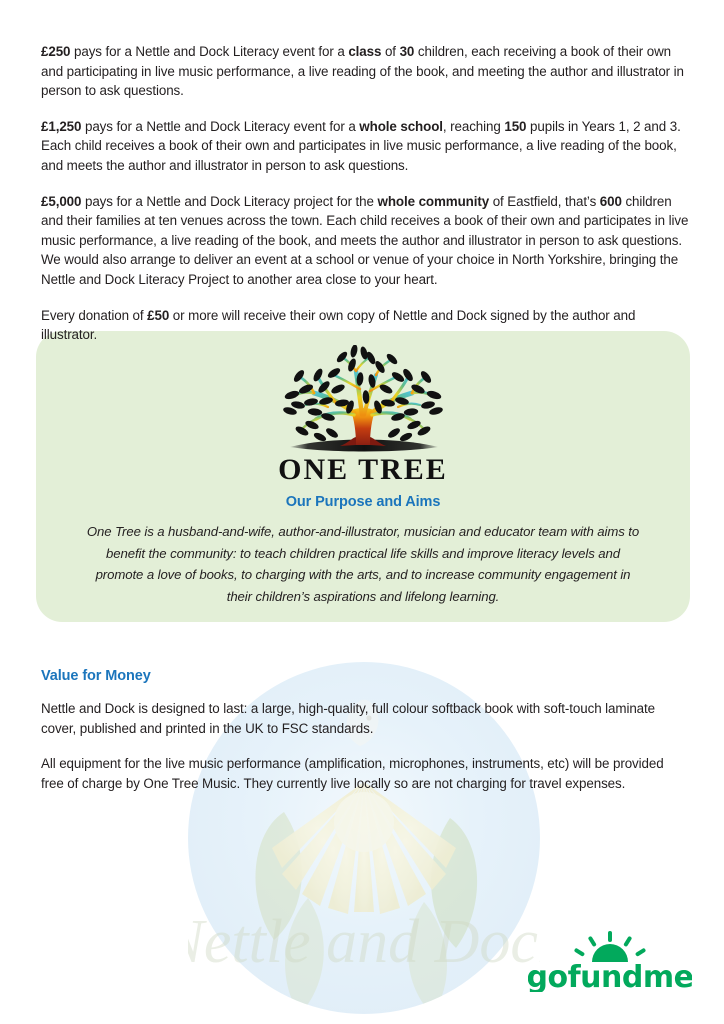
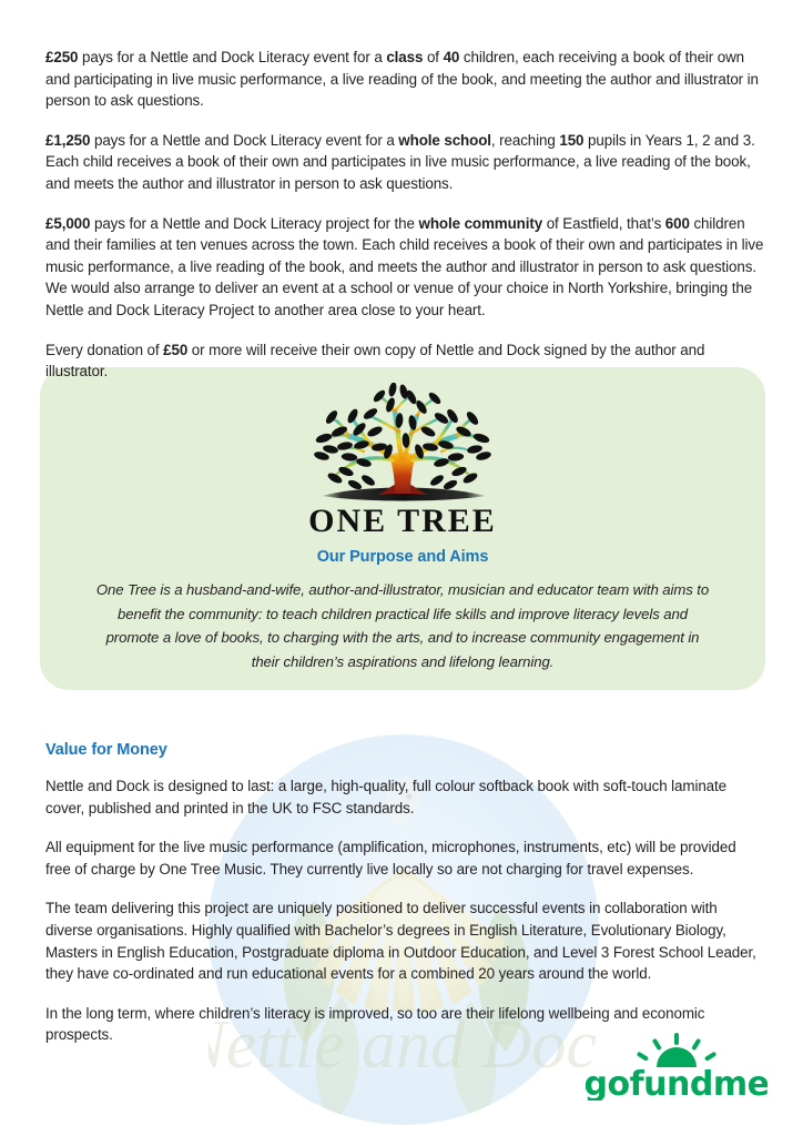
  ettle and Doc
  ONE TREE
  Our Purpose and Aims
  One Tree is a husband-and-wife, author-and-illustrator, musician and educator team with aims to benefit the community: to teach children practical life skills and improve literacy levels and promote a love of books, to charging with the arts, and to increase community engagement in their children’s aspirations and lifelong learning.
- £250 pays for a Nettle and Dock Literacy event for a class of 30 children, each receiving a book of their own and participating in live music performance, a live reading of the book, and meeting the author and illustrator in person to ask questions.
+ £250 pays for a Nettle and Dock Literacy event for a class of 40 children, each receiving a book of their own and participating in live music performance, a live reading of the book, and meeting the author and illustrator in person to ask questions.
  £1,250 pays for a Nettle and Dock Literacy event for a whole school, reaching 150 pupils in Years 1, 2 and 3. Each child receives a book of their own and participates in live music performance, a live reading of the book, and meets the author and illustrator in person to ask questions.
  £5,000 pays for a Nettle and Dock Literacy project for the whole community of Eastfield, that’s 600 children and their families at ten venues across the town. Each child receives a book of their own and participates in live music performance, a live reading of the book, and meets the author and illustrator in person to ask questions. We would also arrange to deliver an event at a school or venue of your choice in North Yorkshire, bringing the Nettle and Dock Literacy Project to another area close to your heart.
  Every donation of £50 or more will receive their own copy of Nettle and Dock signed by the author and illustrator.
  Value for Money
  Nettle and Dock is designed to last: a large, high-quality, full colour softback book with soft-touch laminate cover, published and printed in the UK to FSC standards.
  All equipment for the live music performance (amplification, microphones, instruments, etc) will be provided free of charge by One Tree Music. They currently live locally so are not charging for travel expenses.
+ The team delivering this project are uniquely positioned to deliver successful events in collaboration with diverse organisations. Highly qualified with Bachelor’s degrees in English Literature, Evolutionary Biology, Masters in English Education, Postgraduate diploma in Outdoor Education, and Level 3 Forest School Leader, they have co-ordinated and run educational events for a combined 20 years around the world.
+ In the long term, where children’s literacy is improved, so too are their lifelong wellbeing and economic prospects.
  gofundme
